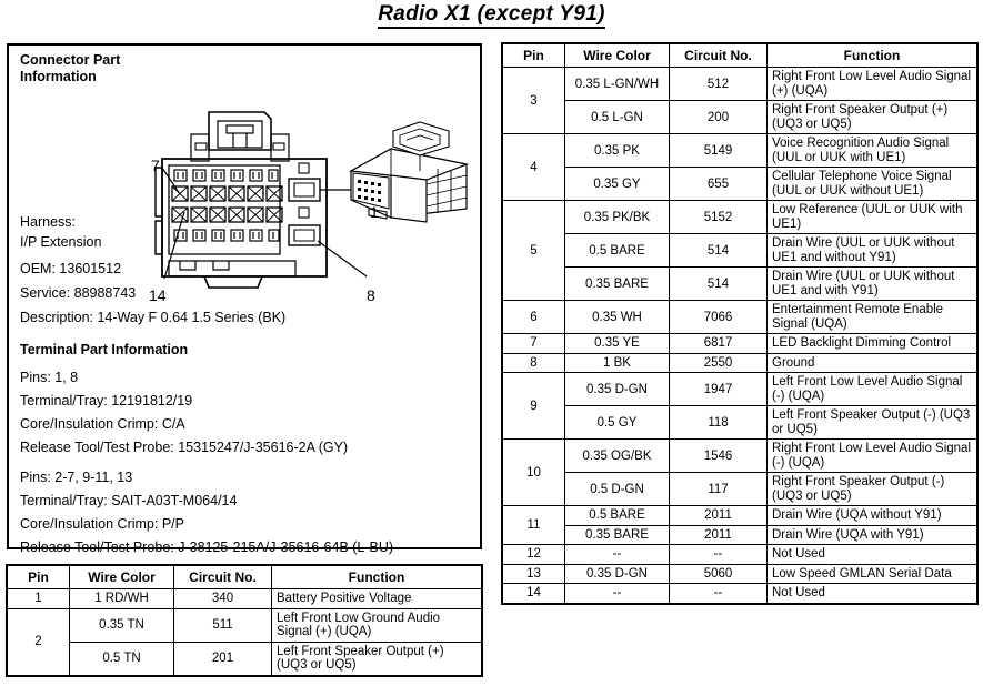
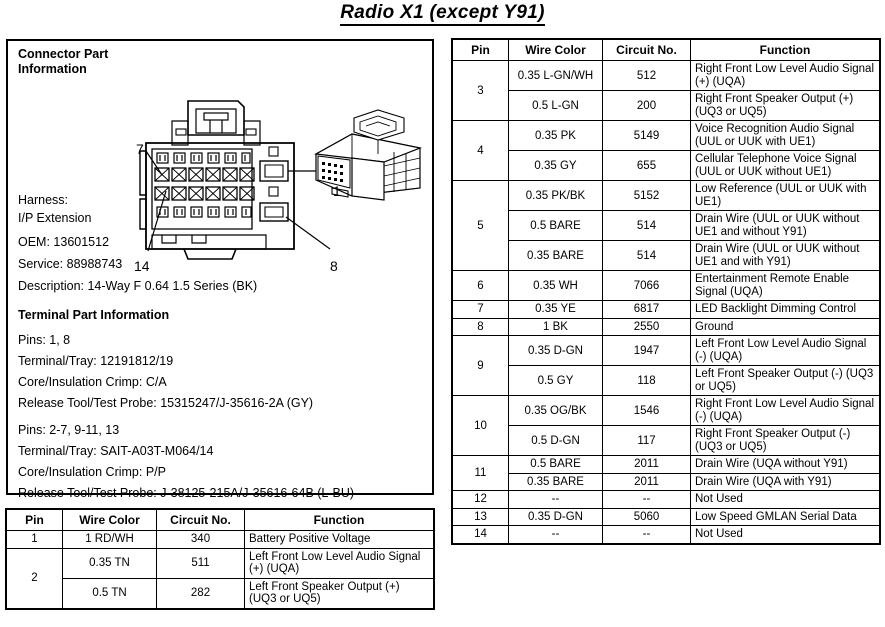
  Radio X1 (except Y91)
  Connector Part Information
  7
  14
  1
  8
  Harness:
  I/P Extension
  OEM: 13601512
  Service: 88988743
  Description: 14-Way F 0.64 1.5 Series (BK)
  Terminal Part Information
  Pins: 1, 8
  Terminal/Tray: 12191812/19
  Core/Insulation Crimp: C/A
  Release Tool/Test Probe: 15315247/J-35616-2A (GY)
  Pins: 2-7, 9-11, 13
  Terminal/Tray: SAIT-A03T-M064/14
  Core/Insulation Crimp: P/P
  Release Tool/Test Probe: J-38125-215A/J-35616-64B (L-BU)
  Pin	Wire Color	Circuit No.	Function
  1	1 RD/WH	340	Battery Positive Voltage
- 2	0.35 TN	511	Left Front Low Ground Audio Signal (+) (UQA)
+ 2	0.35 TN	511	Left Front Low Level Audio Signal (+) (UQA)
- 0.5 TN	201	Left Front Speaker Output (+) (UQ3 or UQ5)
+ 0.5 TN	282	Left Front Speaker Output (+) (UQ3 or UQ5)
  Pin	Wire Color	Circuit No.	Function
  3	0.35 L-GN/WH	512	Right Front Low Level Audio Signal (+) (UQA)
  0.5 L-GN	200	Right Front Speaker Output (+) (UQ3 or UQ5)
  4	0.35 PK	5149	Voice Recognition Audio Signal (UUL or UUK with UE1)
  0.35 GY	655	Cellular Telephone Voice Signal (UUL or UUK without UE1)
  5	0.35 PK/BK	5152	Low Reference (UUL or UUK with UE1)
  0.5 BARE	514	Drain Wire (UUL or UUK without UE1 and without Y91)
  0.35 BARE	514	Drain Wire (UUL or UUK without UE1 and with Y91)
  6	0.35 WH	7066	Entertainment Remote Enable Signal (UQA)
  7	0.35 YE	6817	LED Backlight Dimming Control
  8	1 BK	2550	Ground
  9	0.35 D-GN	1947	Left Front Low Level Audio Signal (-) (UQA)
  0.5 GY	118	Left Front Speaker Output (-) (UQ3 or UQ5)
  10	0.35 OG/BK	1546	Right Front Low Level Audio Signal (-) (UQA)
  0.5 D-GN	117	Right Front Speaker Output (-) (UQ3 or UQ5)
  11	0.5 BARE	2011	Drain Wire (UQA without Y91)
  0.35 BARE	2011	Drain Wire (UQA with Y91)
  12	--	--	Not Used
  13	0.35 D-GN	5060	Low Speed GMLAN Serial Data
  14	--	--	Not Used
